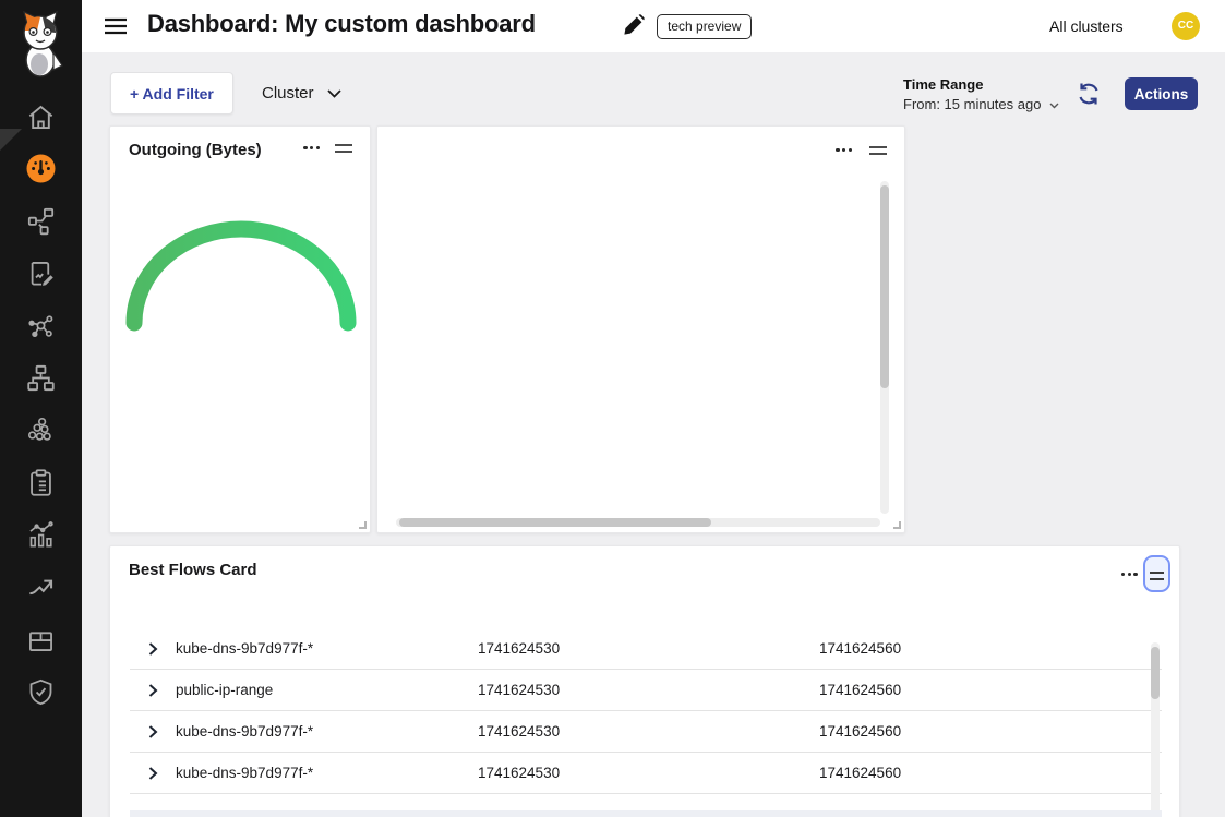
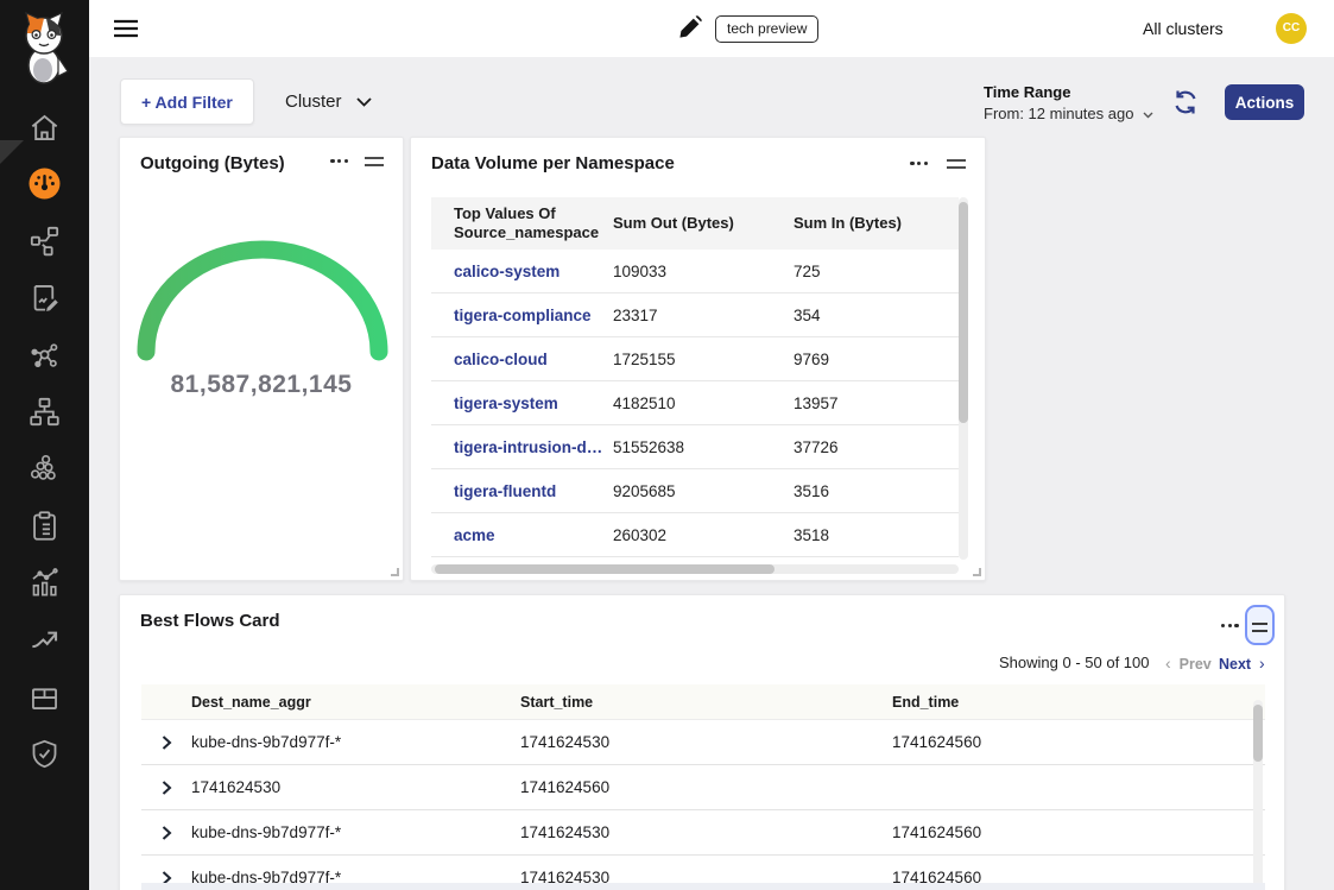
- Dashboard: My custom dashboard
  tech preview
  All clusters
  CC
  + Add Filter
  Cluster
  Time Range
- From: 15 minutes ago
+ From: 12 minutes ago
  Actions
  Outgoing (Bytes)
+ 81,587,821,145
+ Data Volume per Namespace
+ Top Values Of Source_namespace
+ Sum Out (Bytes)
+ Sum In (Bytes)
+ calico-system
+ 109033
+ 725
+ tigera-compliance
+ 23317
+ 354
+ calico-cloud
+ 1725155
+ 9769
+ tigera-system
+ 4182510
+ 13957
+ tigera-intrusion-d…
+ 51552638
+ 37726
+ tigera-fluentd
+ 9205685
+ 3516
+ acme
+ 260302
+ 3518
  Best Flows Card
+ Showing 0 - 50 of 100
+ ‹ Prev
+ Next ›
+ Dest_name_aggr
+ Start_time
+ End_time
  kube-dns-9b7d977f-*
  1741624530
  1741624560
- public-ip-range
  1741624530
  1741624560
  kube-dns-9b7d977f-*
  1741624530
  1741624560
  kube-dns-9b7d977f-*
  1741624530
  1741624560
